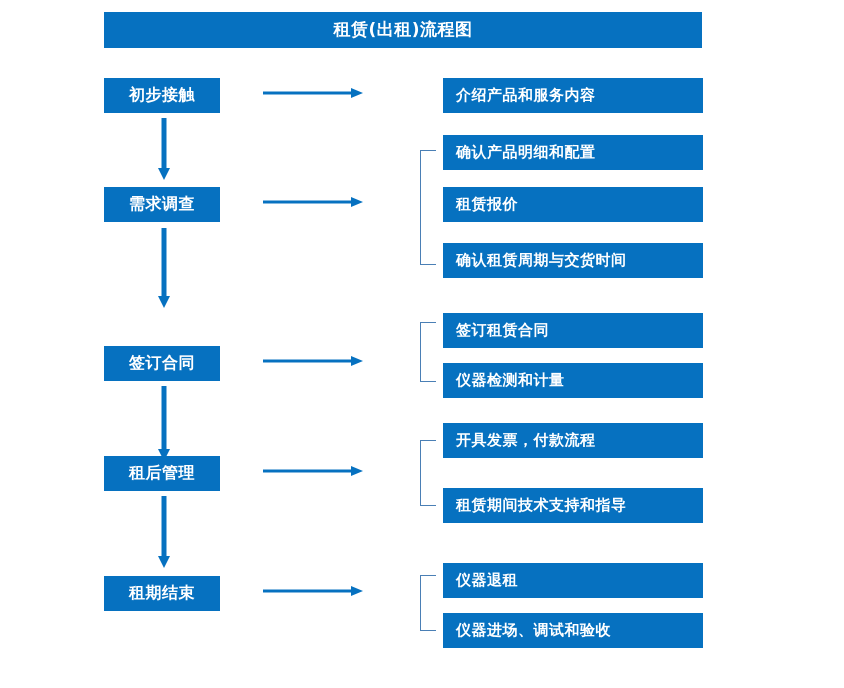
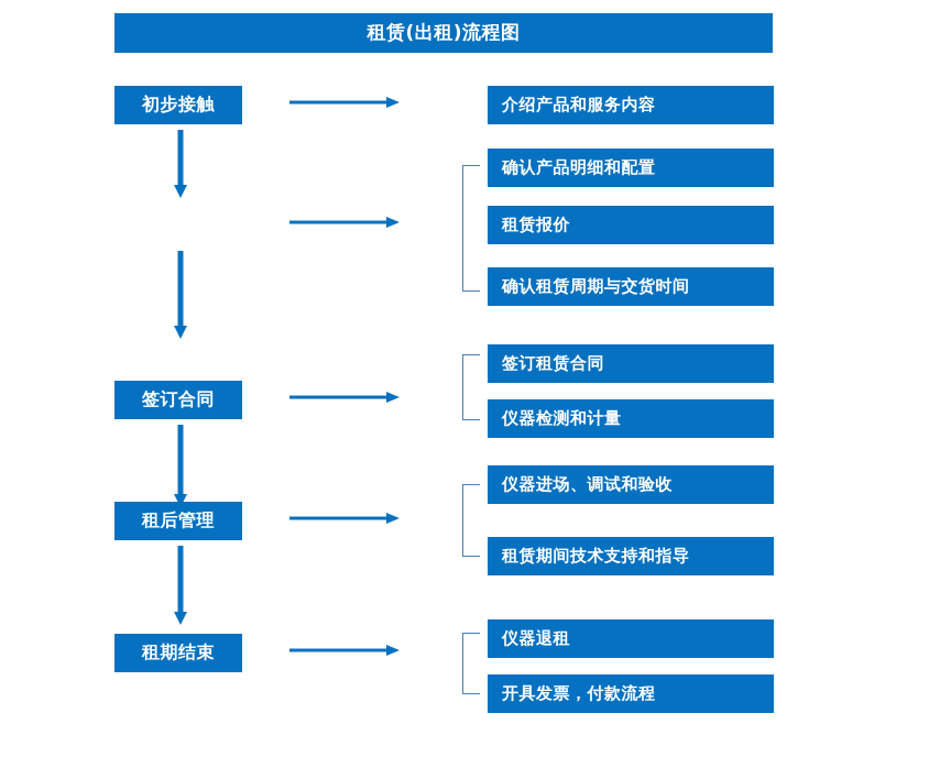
  租赁(出租)流程图
  初步接触
  介绍产品和服务内容
- 需求调查
  确认产品明细和配置
  租赁报价
  确认租赁周期与交货时间
  签订合同
  签订租赁合同
  仪器检测和计量
  租后管理
- 开具发票，付款流程
+ 仪器进场、调试和验收
  租赁期间技术支持和指导
  租期结束
  仪器退租
- 仪器进场、调试和验收
+ 开具发票，付款流程
